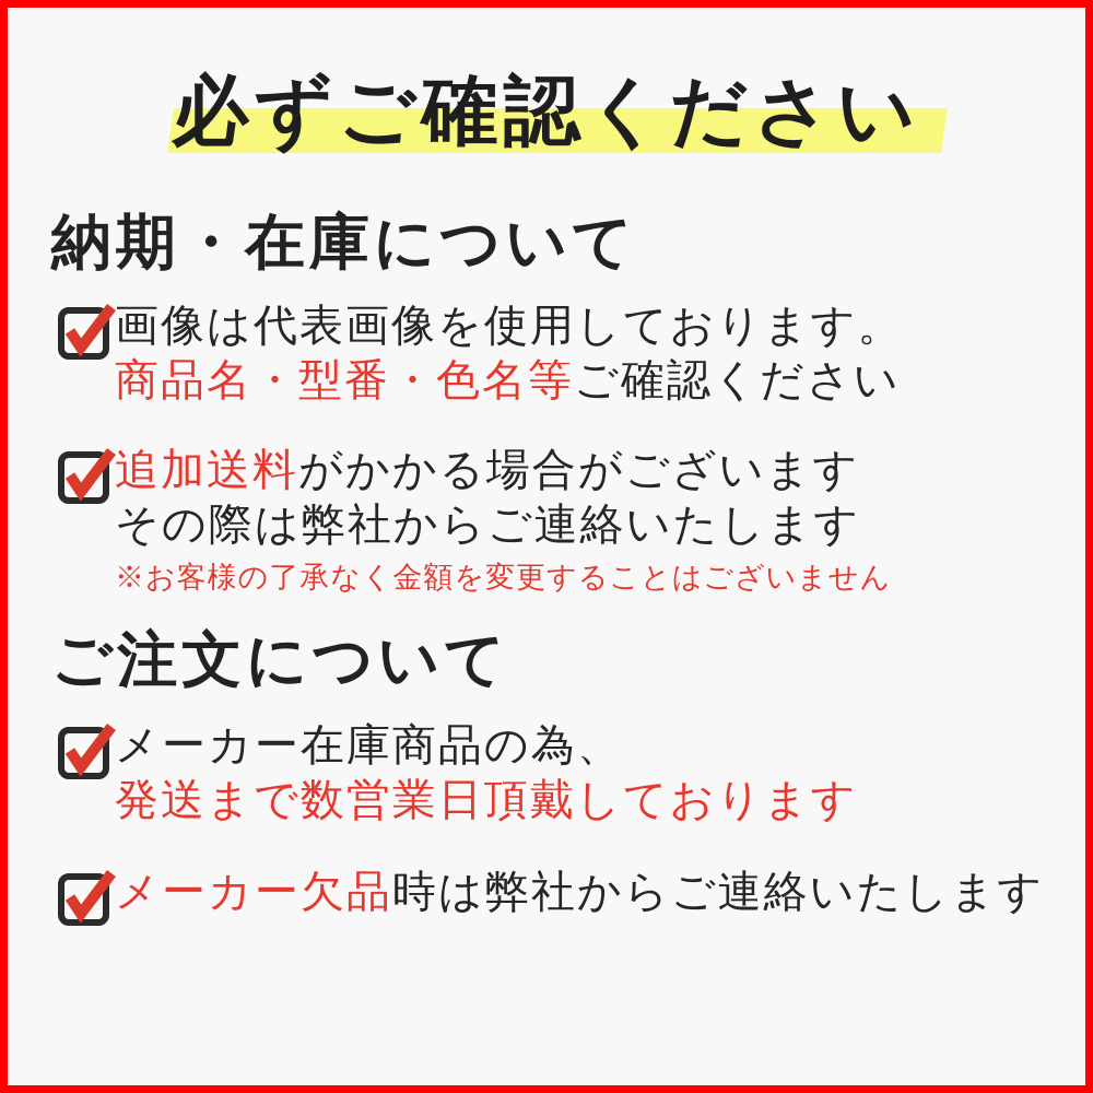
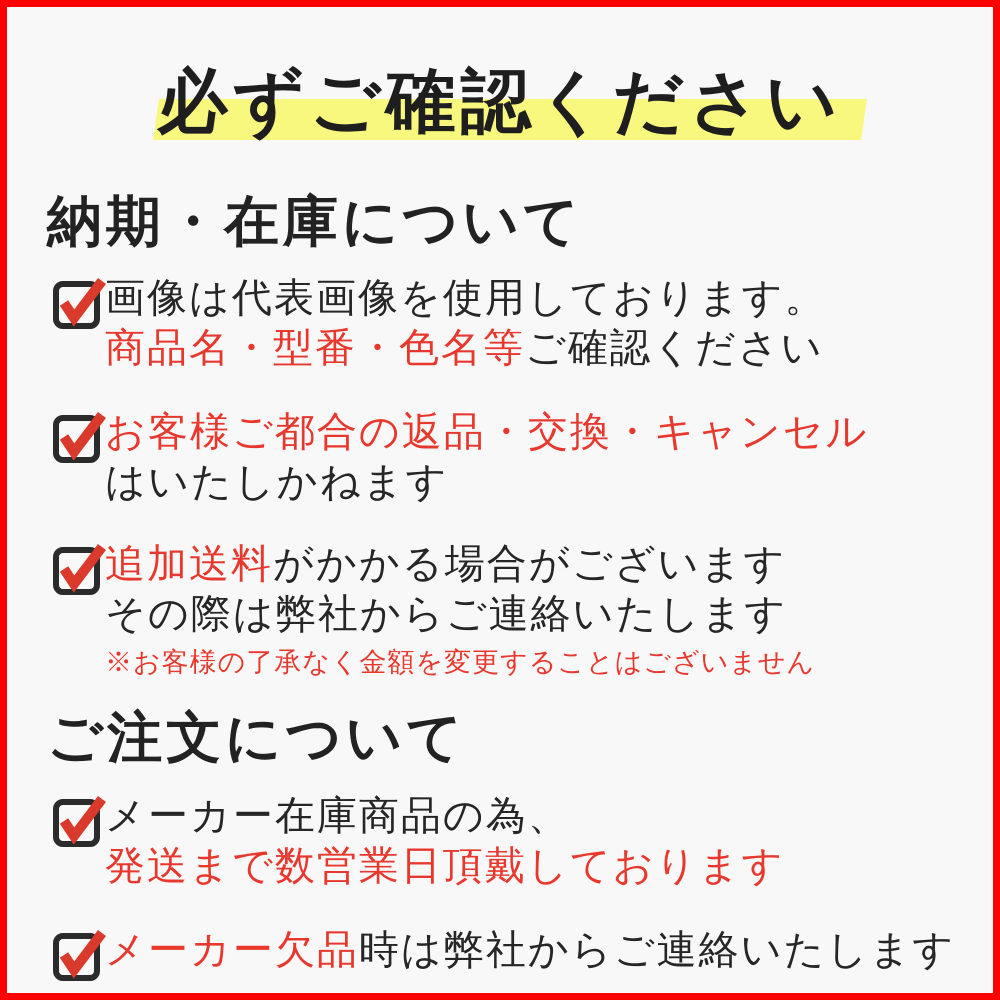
  必ずご確認ください
  納期・在庫について
  画像は代表画像を使用しております。
  商品名・型番・色名等ご確認ください
+ お客様ご都合の返品・交換・キャンセル
+ はいたしかねます
  追加送料がかかる場合がございます
  その際は弊社からご連絡いたします
  ※お客様の了承なく金額を変更することはございません
  ご注文について
  メーカー在庫商品の為、
  発送まで数営業日頂戴しております
  メーカー欠品時は弊社からご連絡いたします
